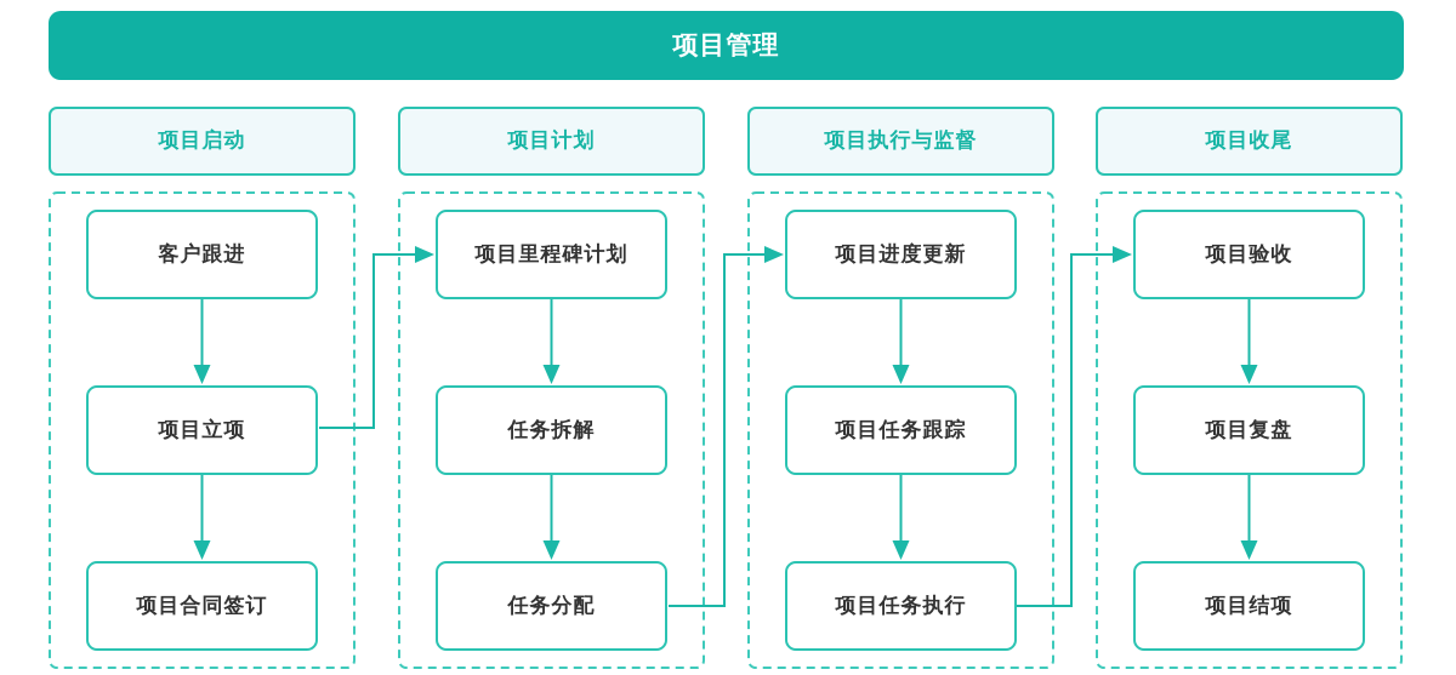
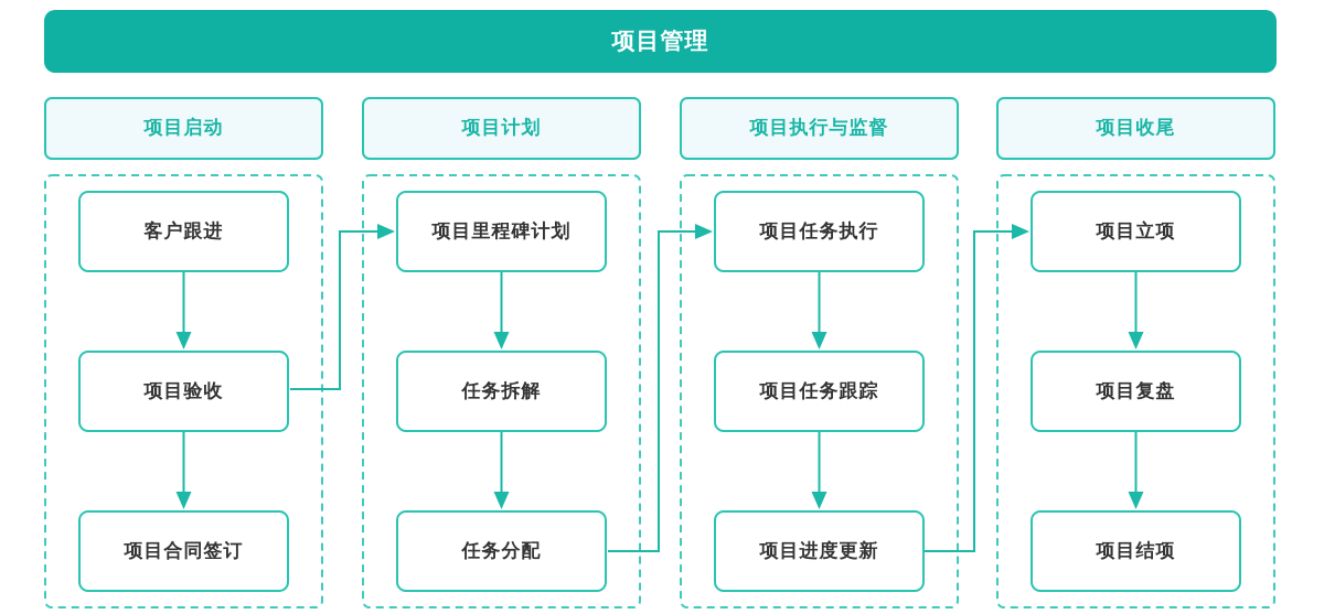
  项目管理
  项目启动
  客户跟进
- 项目立项
+ 项目验收
  项目合同签订
  项目计划
  项目里程碑计划
  任务拆解
  任务分配
  项目执行与监督
- 项目进度更新
+ 项目任务执行
  项目任务跟踪
- 项目任务执行
+ 项目进度更新
  项目收尾
- 项目验收
+ 项目立项
  项目复盘
  项目结项
